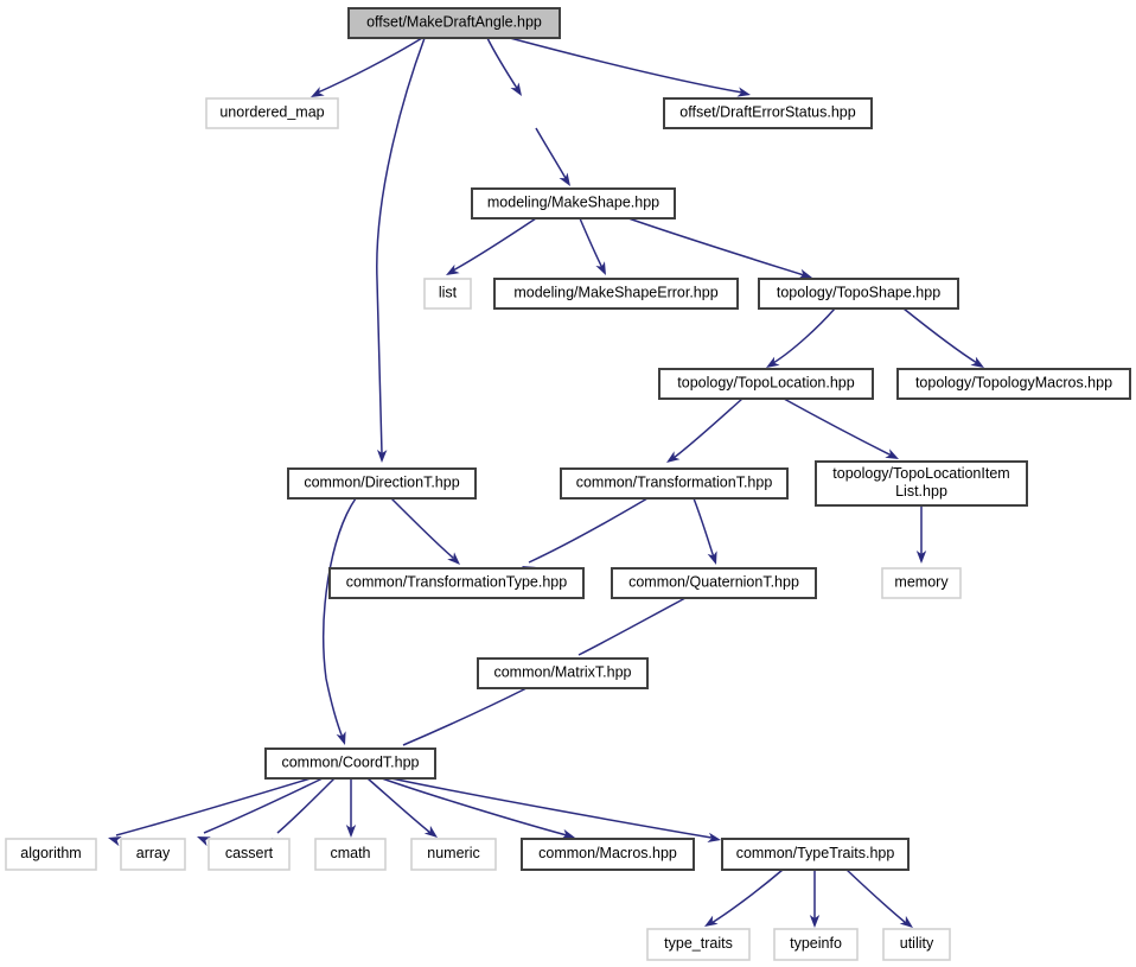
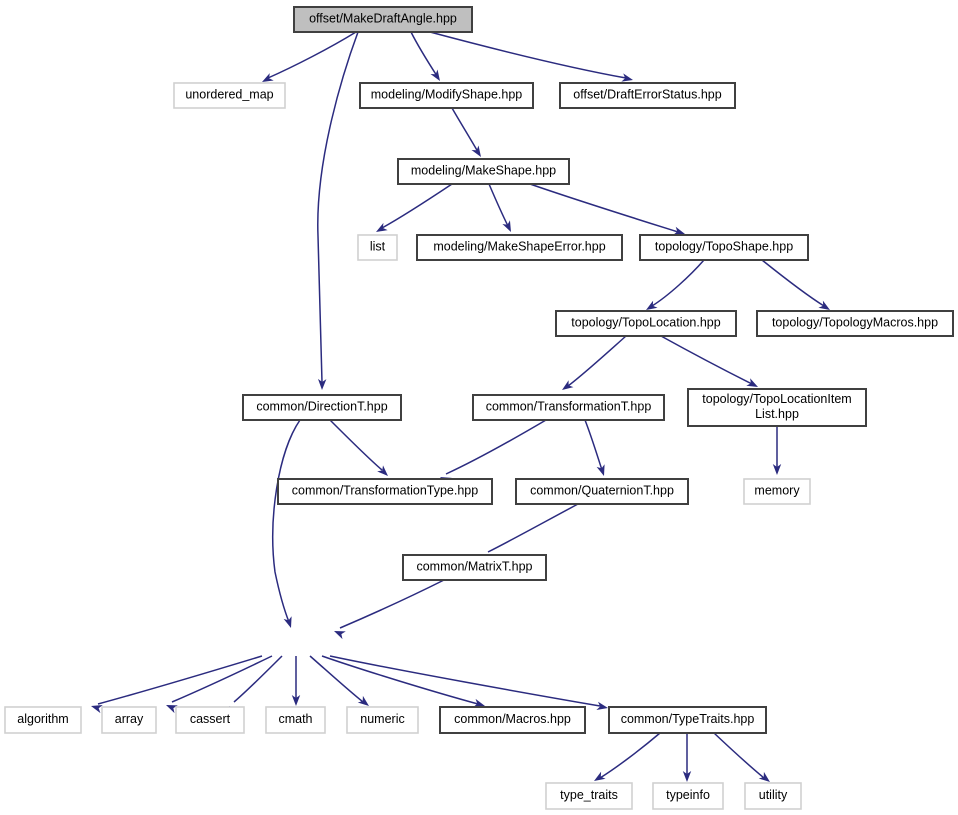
  offset/MakeDraftAngle.hpp
  unordered_map
+ modeling/ModifyShape.hpp
  offset/DraftErrorStatus.hpp
  modeling/MakeShape.hpp
  list
  modeling/MakeShapeError.hpp
  topology/TopoShape.hpp
  topology/TopoLocation.hpp
  topology/TopologyMacros.hpp
  common/DirectionT.hpp
  common/TransformationT.hpp
  topology/TopoLocationItem List.hpp
  common/TransformationType.hpp
  common/QuaternionT.hpp
  memory
  common/MatrixT.hpp
- common/CoordT.hpp
  algorithm
  array
  cassert
  cmath
  numeric
  common/Macros.hpp
  common/TypeTraits.hpp
  type_traits
  typeinfo
  utility
